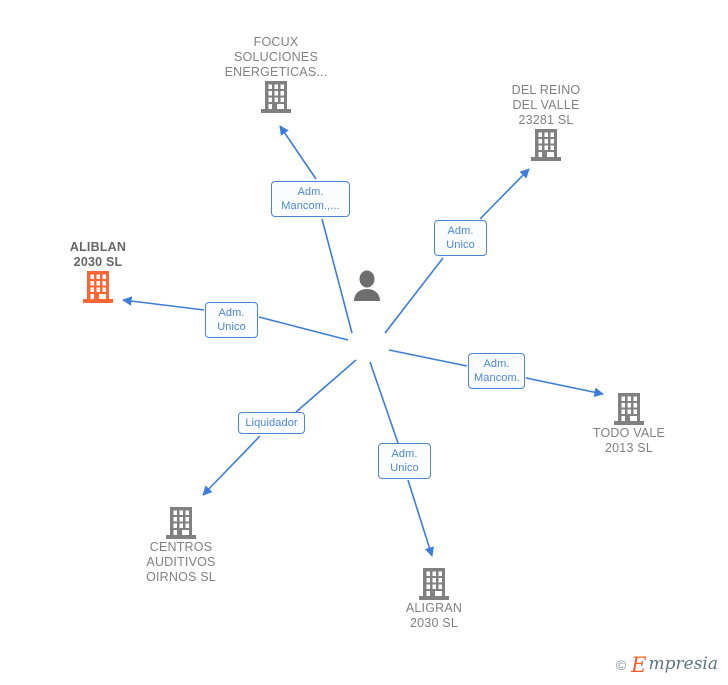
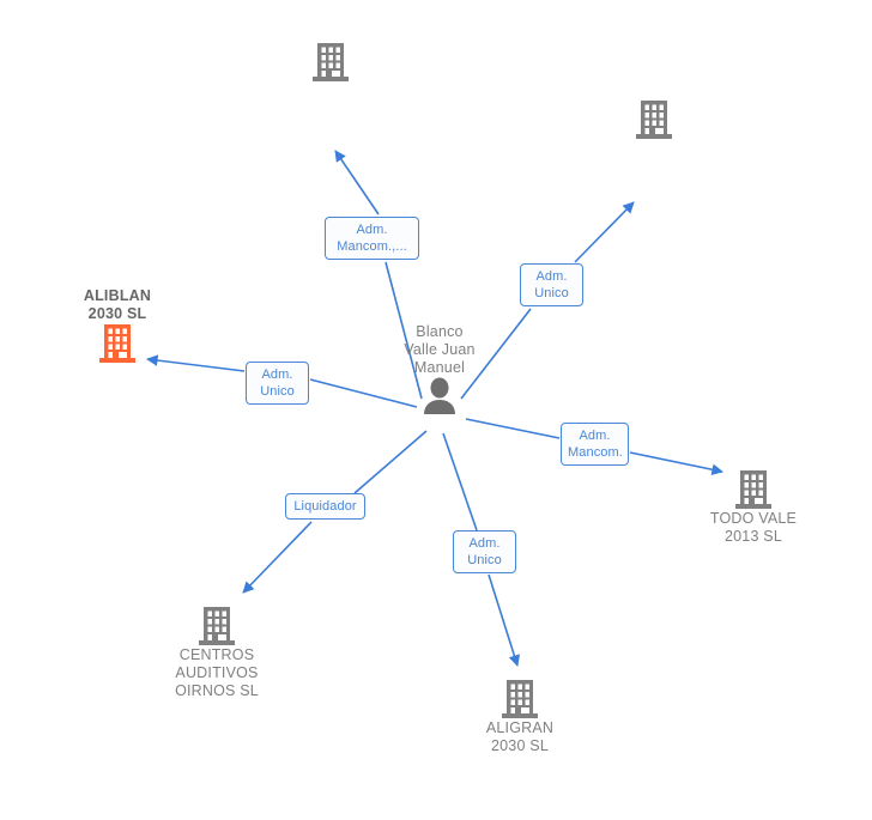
- FOCUX
- SOLUCIONES
- ENERGETICAS...
- DEL REINO
- DEL VALLE
- 23281 SL
  ALIBLAN
  2030 SL
  TODO VALE
  2013 SL
  CENTROS
  AUDITIVOS
  OIRNOS SL
  ALIGRAN
  2030 SL
+ Blanco
+ Valle Juan
+ Manuel
  Adm.
  Mancom.,...
  Adm.
  Unico
  Adm.
  Unico
  Adm.
  Mancom.
  Liquidador
  Adm.
  Unico
- ©
- E
- mpresia
